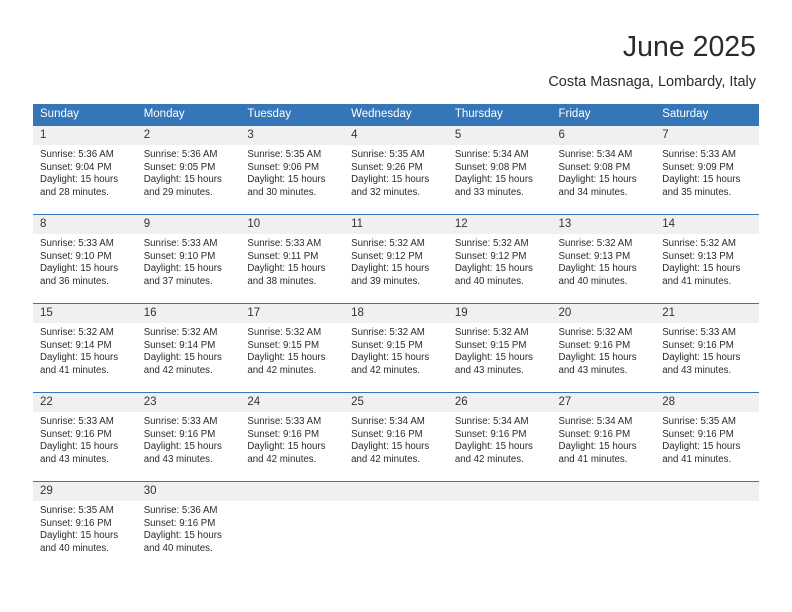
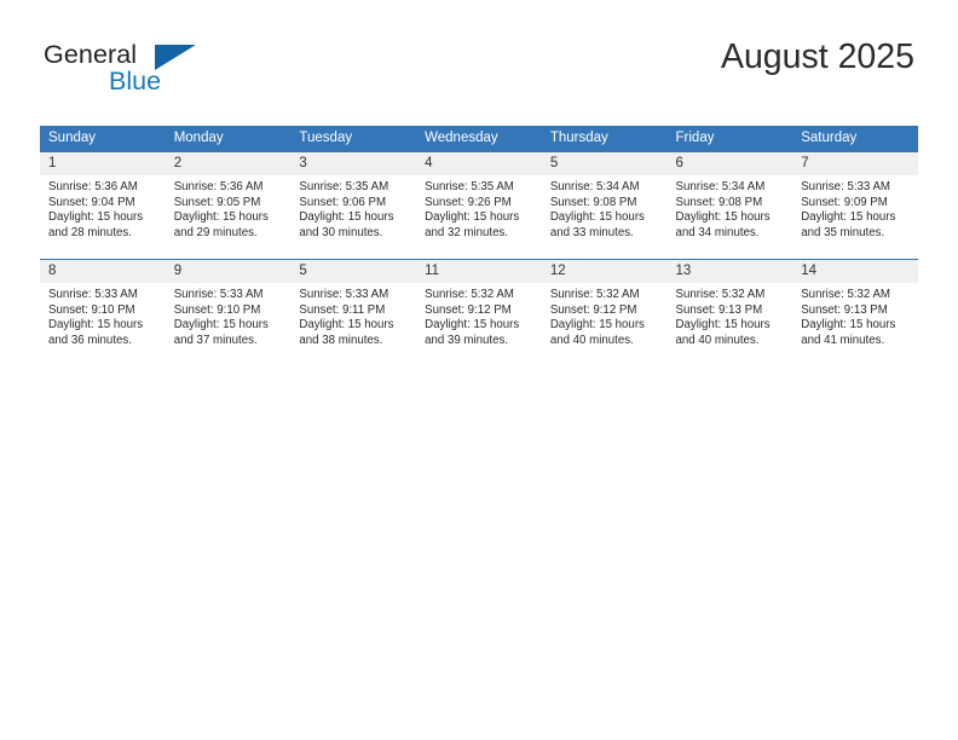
+ General
+ Blue
- June 2025
+ August 2025
- Costa Masnaga, Lombardy, Italy
  Sunday	Monday	Tuesday	Wednesday	Thursday	Friday	Saturday
  1Sunrise: 5:36 AMSunset: 9:04 PMDaylight: 15 hours and 28 minutes.	2Sunrise: 5:36 AMSunset: 9:05 PMDaylight: 15 hours and 29 minutes.	3Sunrise: 5:35 AMSunset: 9:06 PMDaylight: 15 hours and 30 minutes.	4Sunrise: 5:35 AMSunset: 9:26 PMDaylight: 15 hours and 32 minutes.	5Sunrise: 5:34 AMSunset: 9:08 PMDaylight: 15 hours and 33 minutes.	6Sunrise: 5:34 AMSunset: 9:08 PMDaylight: 15 hours and 34 minutes.	7Sunrise: 5:33 AMSunset: 9:09 PMDaylight: 15 hours and 35 minutes.
- 8Sunrise: 5:33 AMSunset: 9:10 PMDaylight: 15 hours and 36 minutes.	9Sunrise: 5:33 AMSunset: 9:10 PMDaylight: 15 hours and 37 minutes.	10Sunrise: 5:33 AMSunset: 9:11 PMDaylight: 15 hours and 38 minutes.	11Sunrise: 5:32 AMSunset: 9:12 PMDaylight: 15 hours and 39 minutes.	12Sunrise: 5:32 AMSunset: 9:12 PMDaylight: 15 hours and 40 minutes.	13Sunrise: 5:32 AMSunset: 9:13 PMDaylight: 15 hours and 40 minutes.	14Sunrise: 5:32 AMSunset: 9:13 PMDaylight: 15 hours and 41 minutes.
+ 8Sunrise: 5:33 AMSunset: 9:10 PMDaylight: 15 hours and 36 minutes.	9Sunrise: 5:33 AMSunset: 9:10 PMDaylight: 15 hours and 37 minutes.	5Sunrise: 5:33 AMSunset: 9:11 PMDaylight: 15 hours and 38 minutes.	11Sunrise: 5:32 AMSunset: 9:12 PMDaylight: 15 hours and 39 minutes.	12Sunrise: 5:32 AMSunset: 9:12 PMDaylight: 15 hours and 40 minutes.	13Sunrise: 5:32 AMSunset: 9:13 PMDaylight: 15 hours and 40 minutes.	14Sunrise: 5:32 AMSunset: 9:13 PMDaylight: 15 hours and 41 minutes.
- 15Sunrise: 5:32 AMSunset: 9:14 PMDaylight: 15 hours and 41 minutes.	16Sunrise: 5:32 AMSunset: 9:14 PMDaylight: 15 hours and 42 minutes.	17Sunrise: 5:32 AMSunset: 9:15 PMDaylight: 15 hours and 42 minutes.	18Sunrise: 5:32 AMSunset: 9:15 PMDaylight: 15 hours and 42 minutes.	19Sunrise: 5:32 AMSunset: 9:15 PMDaylight: 15 hours and 43 minutes.	20Sunrise: 5:32 AMSunset: 9:16 PMDaylight: 15 hours and 43 minutes.	21Sunrise: 5:33 AMSunset: 9:16 PMDaylight: 15 hours and 43 minutes.
- 22Sunrise: 5:33 AMSunset: 9:16 PMDaylight: 15 hours and 43 minutes.	23Sunrise: 5:33 AMSunset: 9:16 PMDaylight: 15 hours and 43 minutes.	24Sunrise: 5:33 AMSunset: 9:16 PMDaylight: 15 hours and 42 minutes.	25Sunrise: 5:34 AMSunset: 9:16 PMDaylight: 15 hours and 42 minutes.	26Sunrise: 5:34 AMSunset: 9:16 PMDaylight: 15 hours and 42 minutes.	27Sunrise: 5:34 AMSunset: 9:16 PMDaylight: 15 hours and 41 minutes.	28Sunrise: 5:35 AMSunset: 9:16 PMDaylight: 15 hours and 41 minutes.
- 29Sunrise: 5:35 AMSunset: 9:16 PMDaylight: 15 hours and 40 minutes.	30Sunrise: 5:36 AMSunset: 9:16 PMDaylight: 15 hours and 40 minutes.
